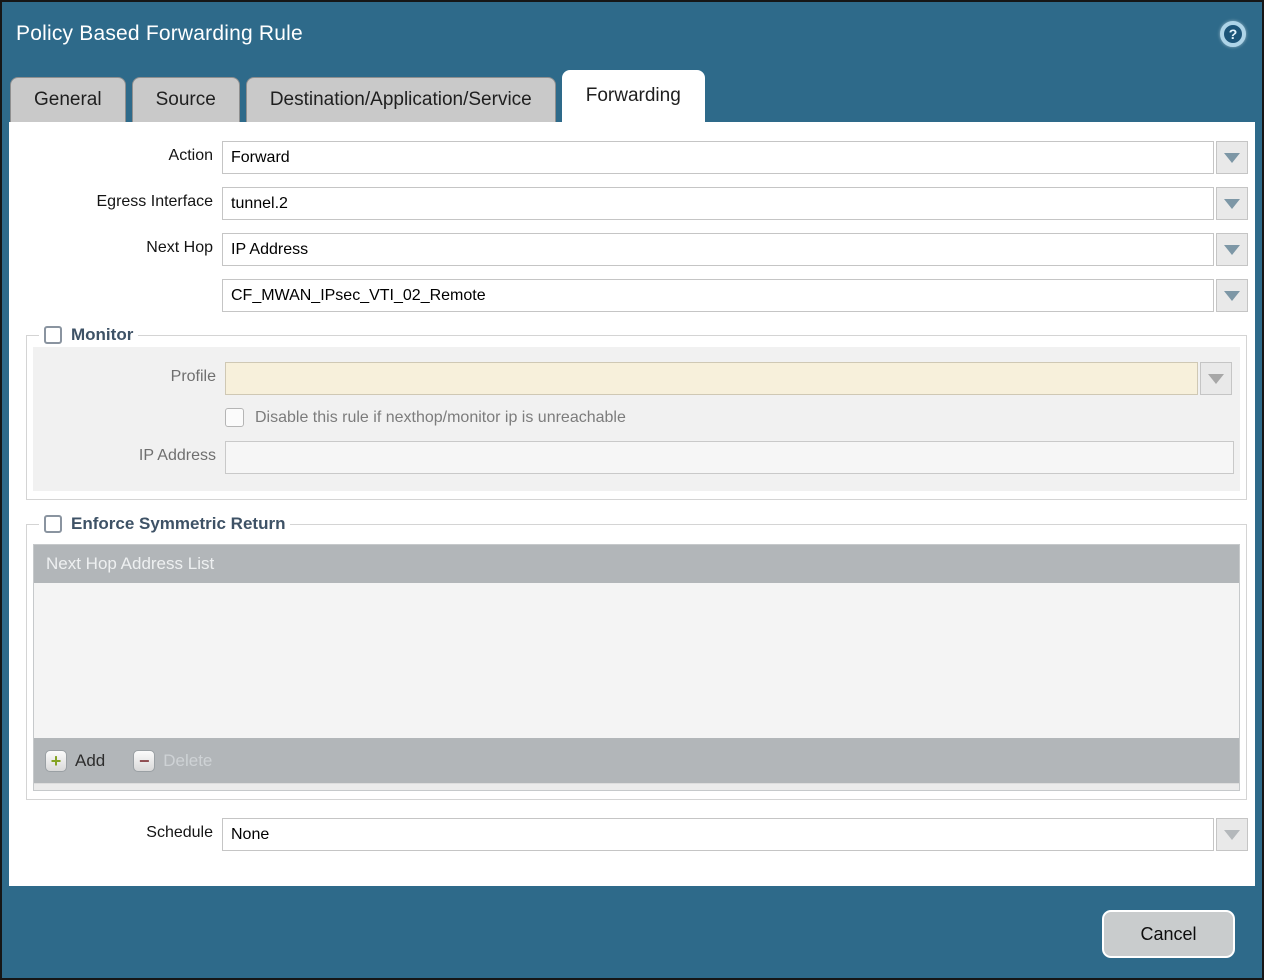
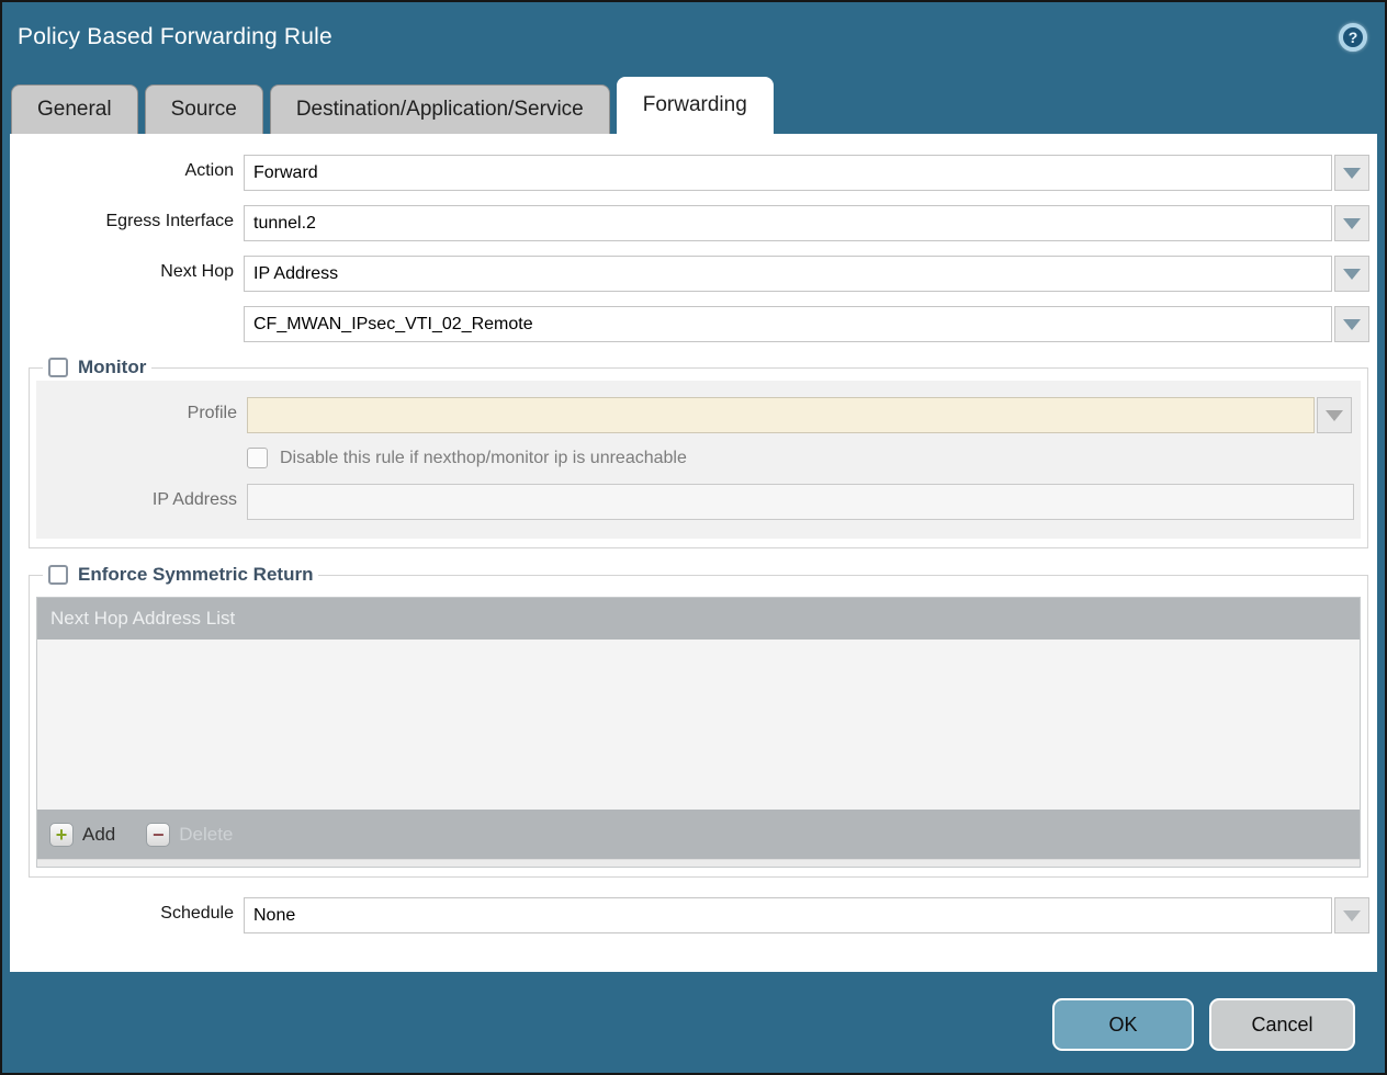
  Policy Based Forwarding Rule
  ?
  General
  Source
  Destination/Application/Service
  Forwarding
  Action
  Forward
  Egress Interface
  tunnel.2
  Next Hop
  IP Address
  CF_MWAN_IPsec_VTI_02_Remote
  Monitor
  Profile
  Disable this rule if nexthop/monitor ip is unreachable
  IP Address
  Enforce Symmetric Return
  Next Hop Address List
  +
  Add
  −
  Delete
  Schedule
  None
+ OK
  Cancel
